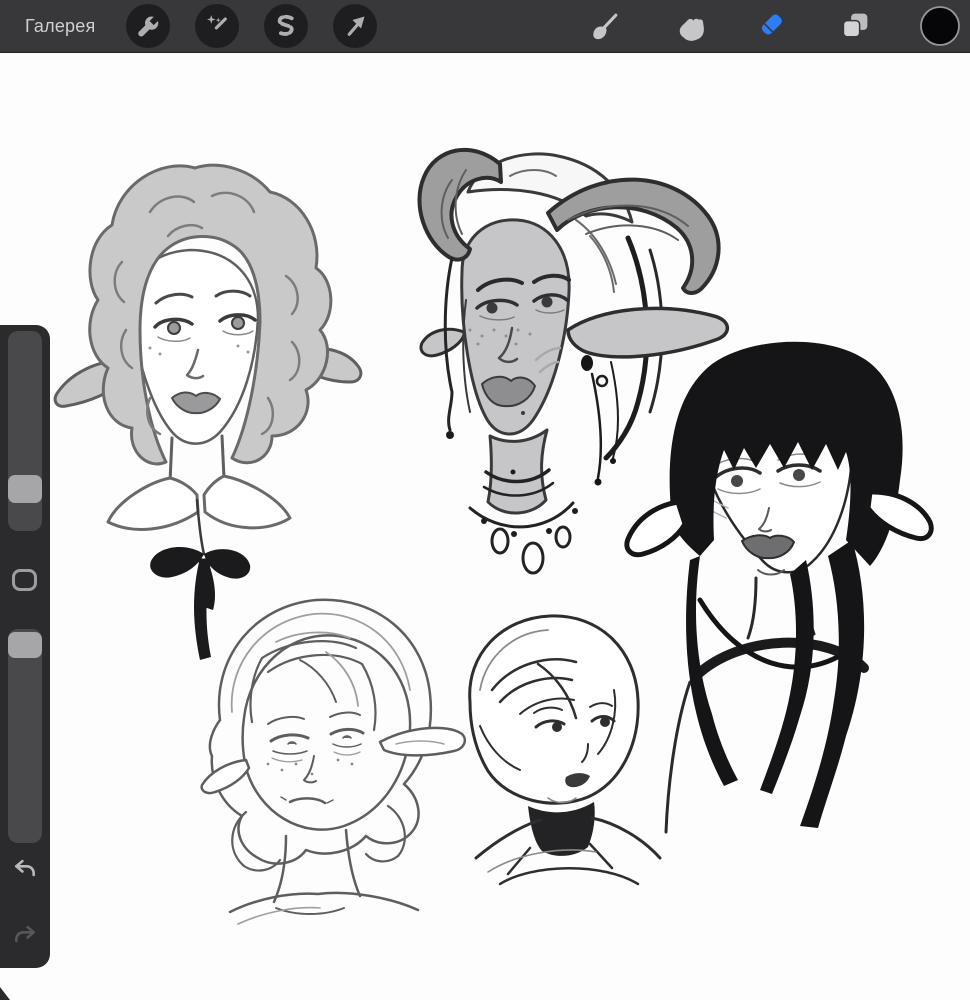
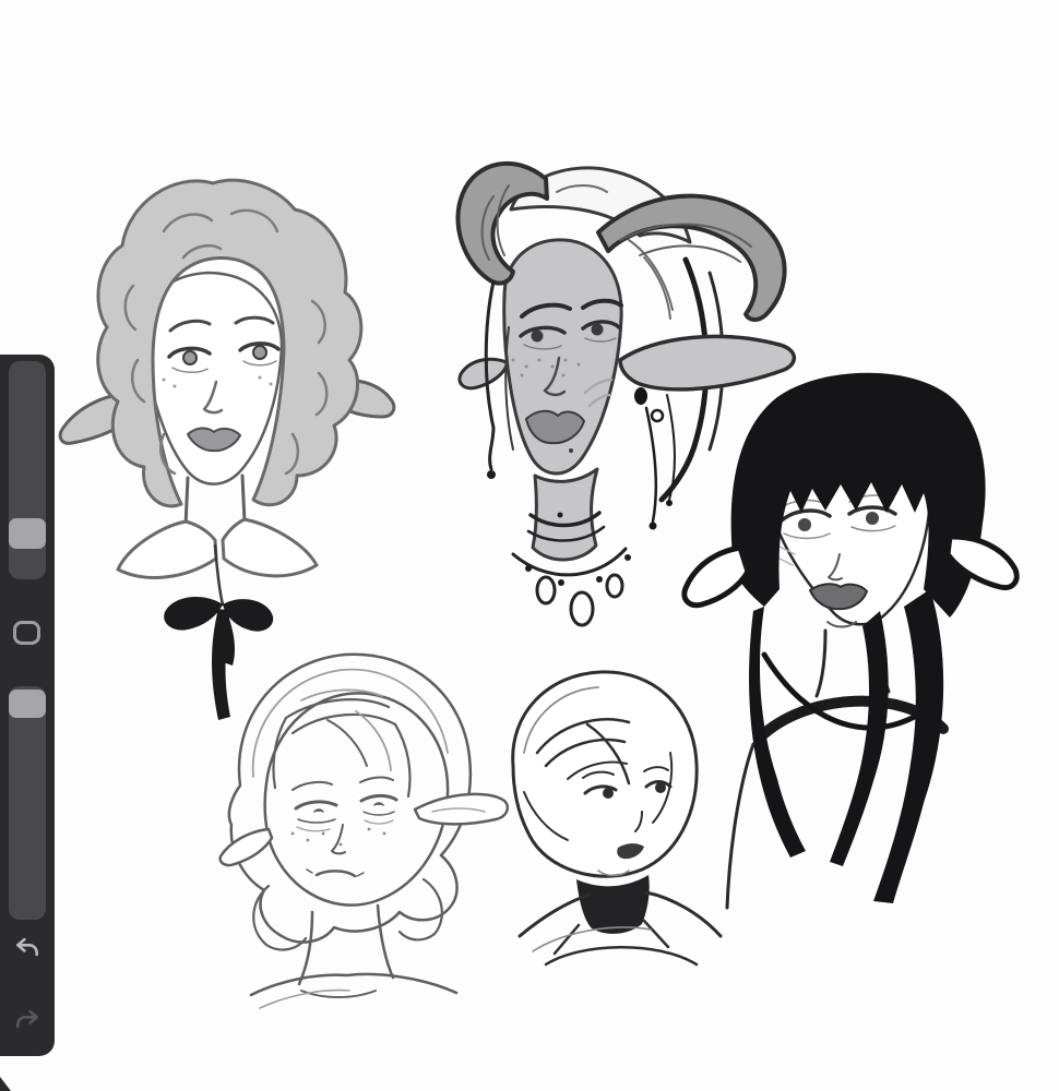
- Галерея
